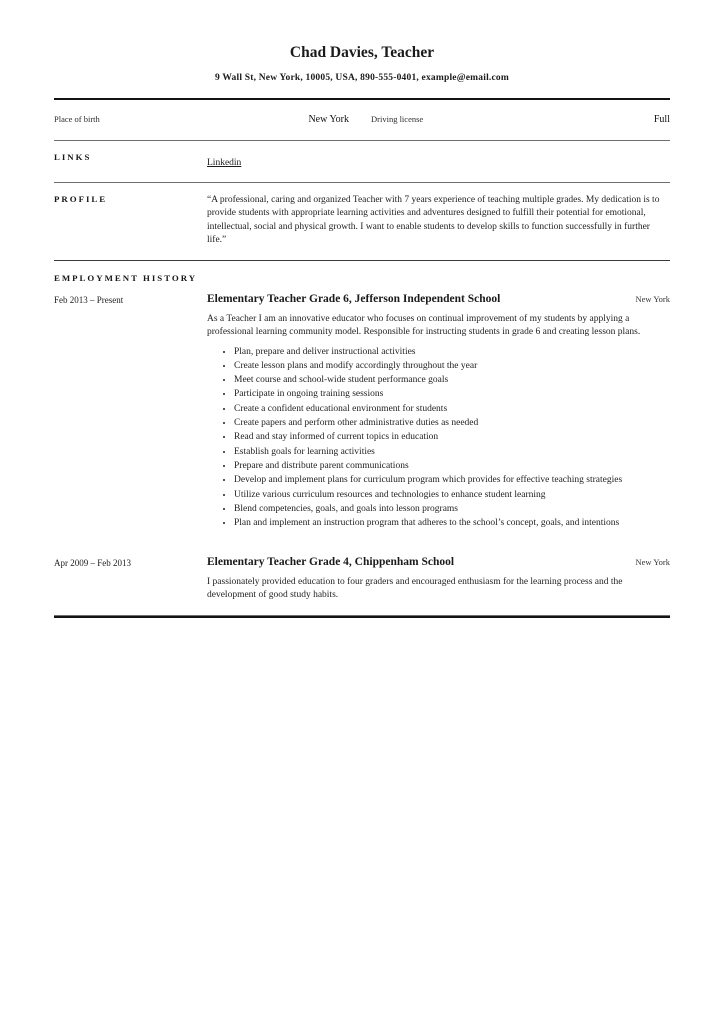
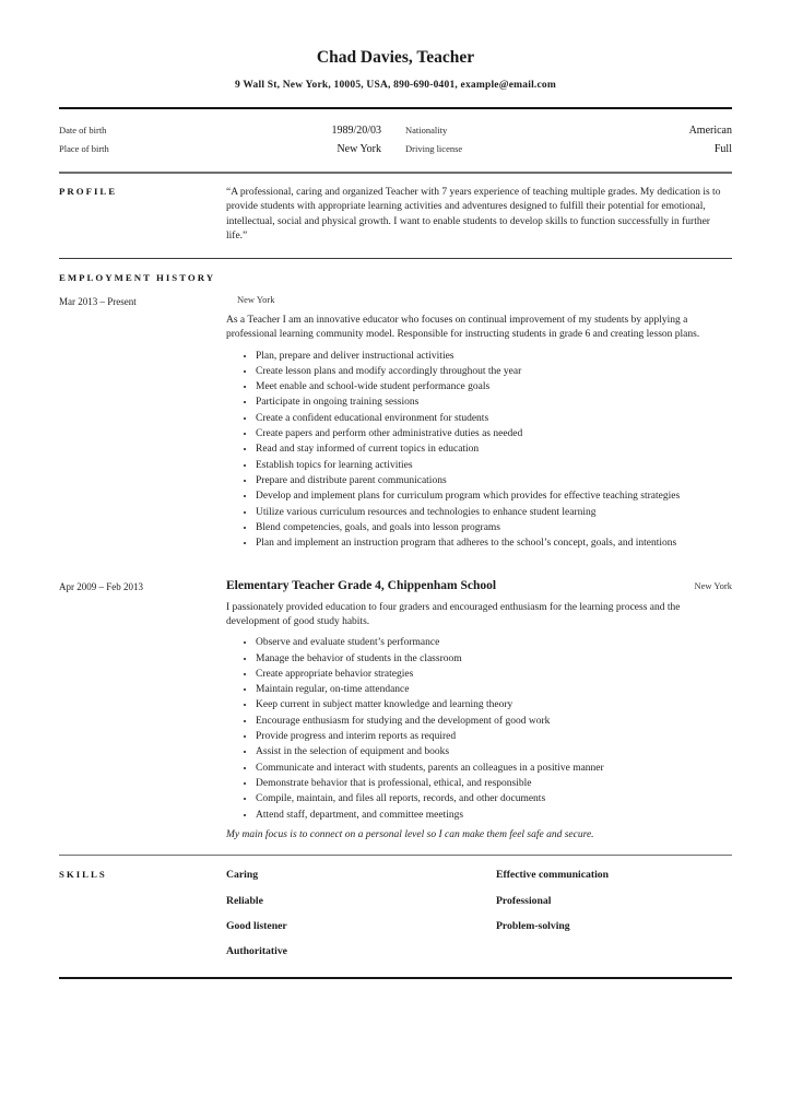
  Chad Davies, Teacher
- 9 Wall St, New York, 10005, USA, 890-555-0401, example@email.com
+ 9 Wall St, New York, 10005, USA, 890-690-0401, example@email.com
+ Date of birth
+ 1989/20/03
+ Nationality
+ American
  Place of birth
  New York
  Driving license
  Full
- LINKS
- Linkedin
  PROFILE
  “A professional, caring and organized Teacher with 7 years experience of teaching multiple grades. My dedication is to provide students with appropriate learning activities and adventures designed to fulfill their potential for emotional, intellectual, social and physical growth. I want to enable students to develop skills to function successfully in further life.”
  EMPLOYMENT HISTORY
- Feb 2013 – Present
+ Mar 2013 – Present
- Elementary Teacher Grade 6, Jefferson Independent School
  New York
  As a Teacher I am an innovative educator who focuses on continual improvement of my students by applying a professional learning community model. Responsible for instructing students in grade 6 and creating lesson plans.
  Plan, prepare and deliver instructional activities
  Create lesson plans and modify accordingly throughout the year
- Meet course and school-wide student performance goals
+ Meet enable and school-wide student performance goals
  Participate in ongoing training sessions
  Create a confident educational environment for students
  Create papers and perform other administrative duties as needed
  Read and stay informed of current topics in education
- Establish goals for learning activities
+ Establish topics for learning activities
  Prepare and distribute parent communications
  Develop and implement plans for curriculum program which provides for effective teaching strategies
  Utilize various curriculum resources and technologies to enhance student learning
  Blend competencies, goals, and goals into lesson programs
  Plan and implement an instruction program that adheres to the school’s concept, goals, and intentions
  Apr 2009 – Feb 2013
  Elementary Teacher Grade 4, Chippenham School
  New York
  I passionately provided education to four graders and encouraged enthusiasm for the learning process and the development of good study habits.
+ Observe and evaluate student’s performance
+ Manage the behavior of students in the classroom
+ Create appropriate behavior strategies
+ Maintain regular, on-time attendance
+ Keep current in subject matter knowledge and learning theory
+ Encourage enthusiasm for studying and the development of good work
+ Provide progress and interim reports as required
+ Assist in the selection of equipment and books
+ Communicate and interact with students, parents an colleagues in a positive manner
+ Demonstrate behavior that is professional, ethical, and responsible
+ Compile, maintain, and files all reports, records, and other documents
+ Attend staff, department, and committee meetings
+ My main focus is to connect on a personal level so I can make them feel safe and secure.
+ SKILLS
+ Caring
+ Reliable
+ Good listener
+ Authoritative
+ Effective communication
+ Professional
+ Problem-solving
